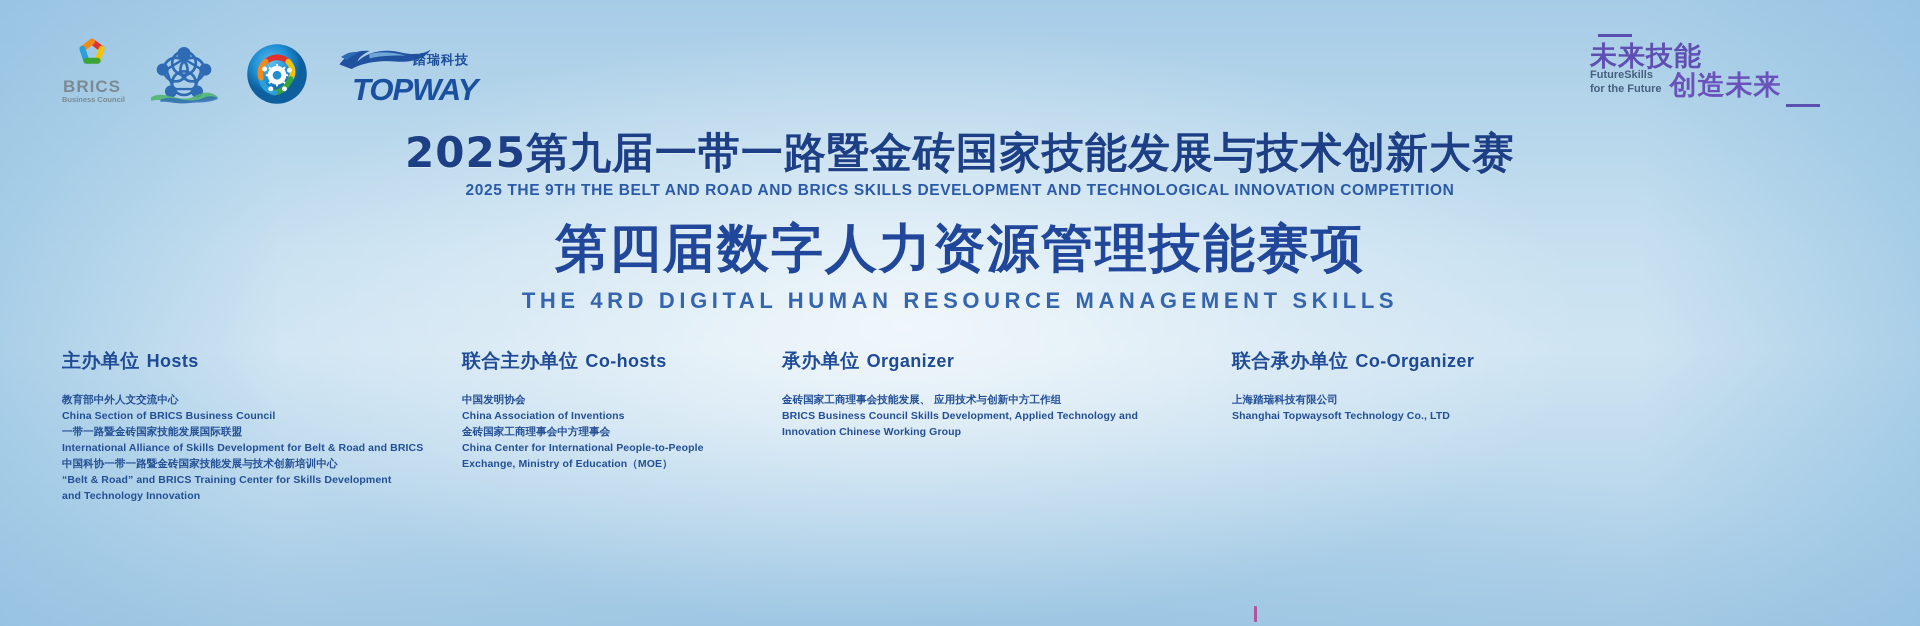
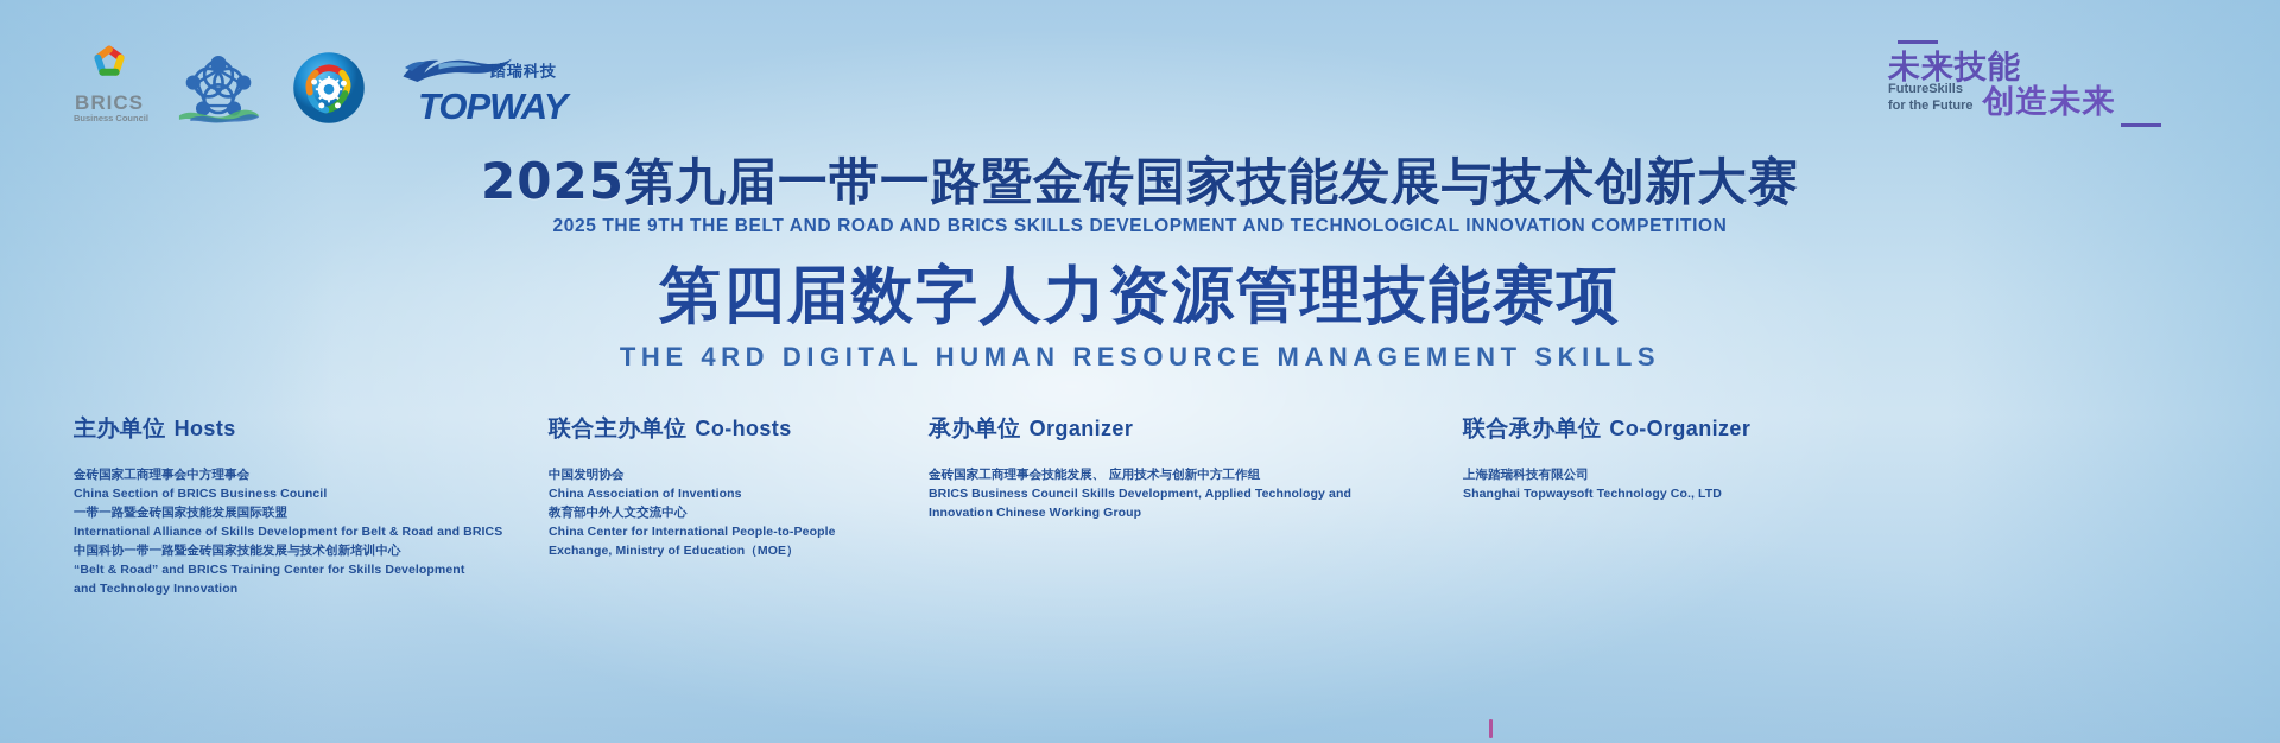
  BRICS
  Business Council
  踏瑞科技
  TOPWAY
  未来技能
  FutureSkills
  for the Future
  创造未来
  2025第九届一带一路暨金砖国家技能发展与技术创新大赛
  2025 THE 9TH THE BELT AND ROAD AND BRICS SKILLS DEVELOPMENT AND TECHNOLOGICAL INNOVATION COMPETITION
  第四届数字人力资源管理技能赛项
  THE 4RD DIGITAL HUMAN RESOURCE MANAGEMENT SKILLS
  主办单位 Hosts
- 教育部中外人文交流中心
+ 金砖国家工商理事会中方理事会
  China Section of BRICS Business Council
  一带一路暨金砖国家技能发展国际联盟
  International Alliance of Skills Development for Belt & Road and BRICS
  中国科协一带一路暨金砖国家技能发展与技术创新培训中心
  “Belt & Road” and BRICS Training Center for Skills Development
  and Technology Innovation
  联合主办单位 Co-hosts
  中国发明协会
  China Association of Inventions
- 金砖国家工商理事会中方理事会
+ 教育部中外人文交流中心
  China Center for International People-to-People
  Exchange, Ministry of Education（MOE）
  承办单位 Organizer
  金砖国家工商理事会技能发展、 应用技术与创新中方工作组
  BRICS Business Council Skills Development, Applied Technology and
  Innovation Chinese Working Group
  联合承办单位 Co-Organizer
  上海踏瑞科技有限公司
  Shanghai Topwaysoft Technology Co., LTD
